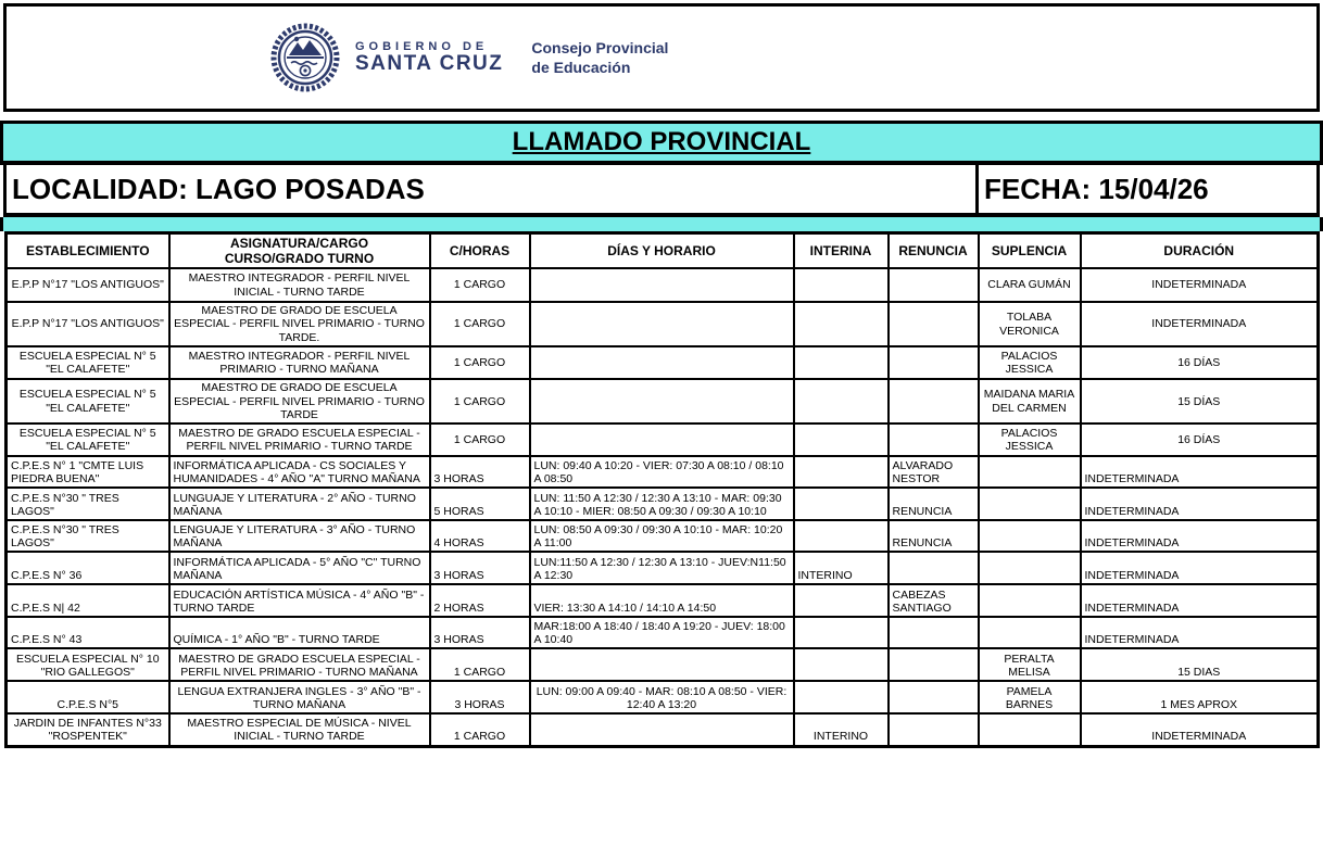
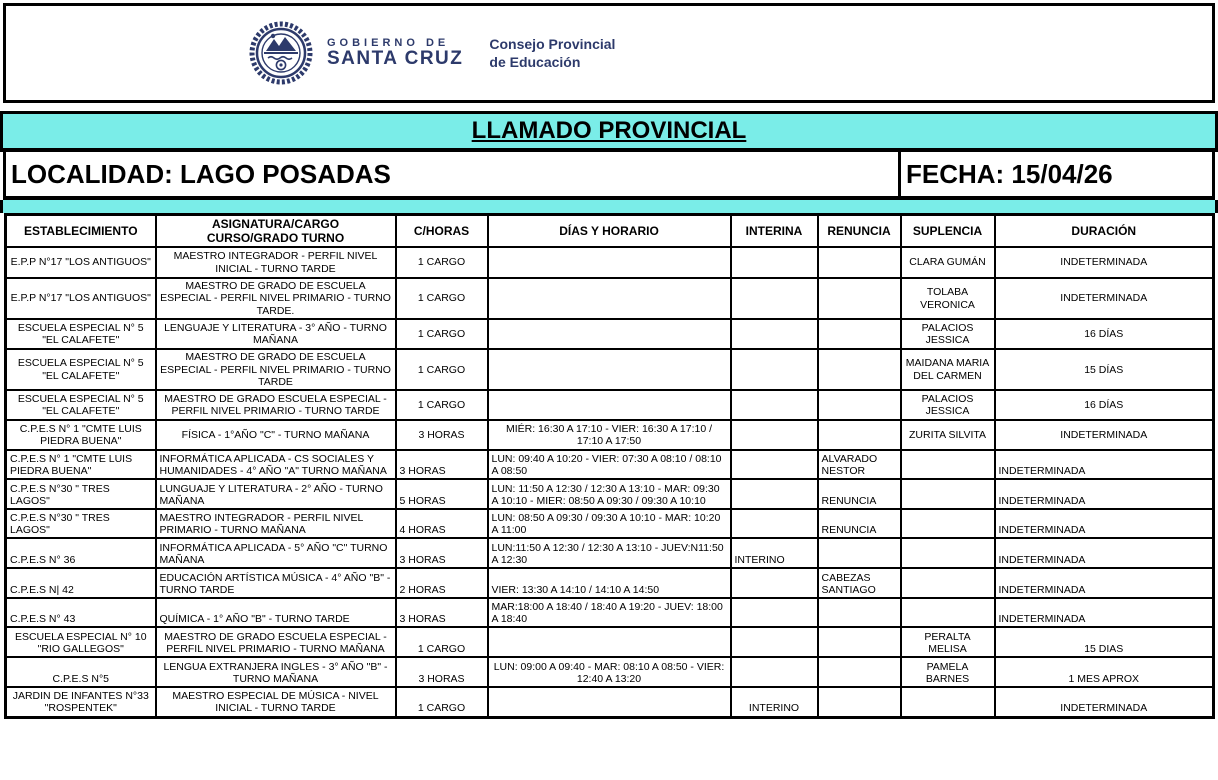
  GOBIERNO DE
  SANTA CRUZ
  Consejo Provincial
  de Educación
  LLAMADO PROVINCIAL
  LOCALIDAD: LAGO POSADAS
  FECHA: 15/04/26
  ESTABLECIMIENTO	ASIGNATURA/CARGO CURSO/GRADO TURNO	C/HORAS	DÍAS Y HORARIO	INTERINA	RENUNCIA	SUPLENCIA	DURACIÓN
  E.P.P N°17 "LOS ANTIGUOS"	MAESTRO INTEGRADOR - PERFIL NIVEL INICIAL - TURNO TARDE	1 CARGO				CLARA GUMÁN	INDETERMINADA
  E.P.P N°17 "LOS ANTIGUOS"	MAESTRO DE GRADO DE ESCUELA ESPECIAL - PERFIL NIVEL PRIMARIO - TURNO TARDE.	1 CARGO				TOLABA VERONICA	INDETERMINADA
- ESCUELA ESPECIAL N° 5 "EL CALAFETE"	MAESTRO INTEGRADOR - PERFIL NIVEL PRIMARIO - TURNO MAÑANA	1 CARGO				PALACIOS JESSICA	16 DÍAS
+ ESCUELA ESPECIAL N° 5 "EL CALAFETE"	LENGUAJE Y LITERATURA - 3° AÑO - TURNO MAÑANA	1 CARGO				PALACIOS JESSICA	16 DÍAS
  ESCUELA ESPECIAL N° 5 "EL CALAFETE"	MAESTRO DE GRADO DE ESCUELA ESPECIAL - PERFIL NIVEL PRIMARIO - TURNO TARDE	1 CARGO				MAIDANA MARIA DEL CARMEN	15 DÍAS
  ESCUELA ESPECIAL N° 5 "EL CALAFETE"	MAESTRO DE GRADO ESCUELA ESPECIAL - PERFIL NIVEL PRIMARIO - TURNO TARDE	1 CARGO				PALACIOS JESSICA	16 DÍAS
+ C.P.E.S N° 1 "CMTE LUIS PIEDRA BUENA"	FÍSICA - 1°AÑO "C" - TURNO MAÑANA	3 HORAS	MIÉR: 16:30 A 17:10 - VIER: 16:30 A 17:10 / 17:10 A 17:50			ZURITA SILVITA	INDETERMINADA
  C.P.E.S N° 1 "CMTE LUIS PIEDRA BUENA"	INFORMÁTICA APLICADA - CS SOCIALES Y HUMANIDADES - 4° AÑO "A" TURNO MAÑANA	3 HORAS	LUN: 09:40 A 10:20 - VIER: 07:30 A 08:10 / 08:10 A 08:50		ALVARADO NESTOR		INDETERMINADA
  C.P.E.S N°30 " TRES LAGOS"	LUNGUAJE Y LITERATURA - 2° AÑO - TURNO MAÑANA	5 HORAS	LUN: 11:50 A 12:30 / 12:30 A 13:10 - MAR: 09:30 A 10:10 - MIER: 08:50 A 09:30 / 09:30 A 10:10		RENUNCIA		INDETERMINADA
- C.P.E.S N°30 " TRES LAGOS"	LENGUAJE Y LITERATURA - 3° AÑO - TURNO MAÑANA	4 HORAS	LUN: 08:50 A 09:30 / 09:30 A 10:10 - MAR: 10:20 A 11:00		RENUNCIA		INDETERMINADA
+ C.P.E.S N°30 " TRES LAGOS"	MAESTRO INTEGRADOR - PERFIL NIVEL PRIMARIO - TURNO MAÑANA	4 HORAS	LUN: 08:50 A 09:30 / 09:30 A 10:10 - MAR: 10:20 A 11:00		RENUNCIA		INDETERMINADA
  C.P.E.S N° 36	INFORMÁTICA APLICADA - 5° AÑO "C" TURNO MAÑANA	3 HORAS	LUN:11:50 A 12:30 / 12:30 A 13:10 - JUEV:N11:50 A 12:30	INTERINO			INDETERMINADA
  C.P.E.S N| 42	EDUCACIÓN ARTÍSTICA MÚSICA - 4° AÑO "B" - TURNO TARDE	2 HORAS	VIER: 13:30 A 14:10 / 14:10 A 14:50		CABEZAS SANTIAGO		INDETERMINADA
- C.P.E.S N° 43	QUÍMICA - 1° AÑO "B" - TURNO TARDE	3 HORAS	MAR:18:00 A 18:40 / 18:40 A 19:20 - JUEV: 18:00 A 10:40				INDETERMINADA
+ C.P.E.S N° 43	QUÍMICA - 1° AÑO "B" - TURNO TARDE	3 HORAS	MAR:18:00 A 18:40 / 18:40 A 19:20 - JUEV: 18:00 A 18:40				INDETERMINADA
  ESCUELA ESPECIAL N° 10 "RIO GALLEGOS"	MAESTRO DE GRADO ESCUELA ESPECIAL - PERFIL NIVEL PRIMARIO - TURNO MAÑANA	1 CARGO				PERALTA MELISA	15 DIAS
  C.P.E.S N°5	LENGUA EXTRANJERA INGLES - 3° AÑO "B" - TURNO MAÑANA	3 HORAS	LUN: 09:00 A 09:40 - MAR: 08:10 A 08:50 - VIER: 12:40 A 13:20			PAMELA BARNES	1 MES APROX
  JARDIN DE INFANTES N°33 "ROSPENTEK"	MAESTRO ESPECIAL DE MÚSICA - NIVEL INICIAL - TURNO TARDE	1 CARGO		INTERINO			INDETERMINADA
